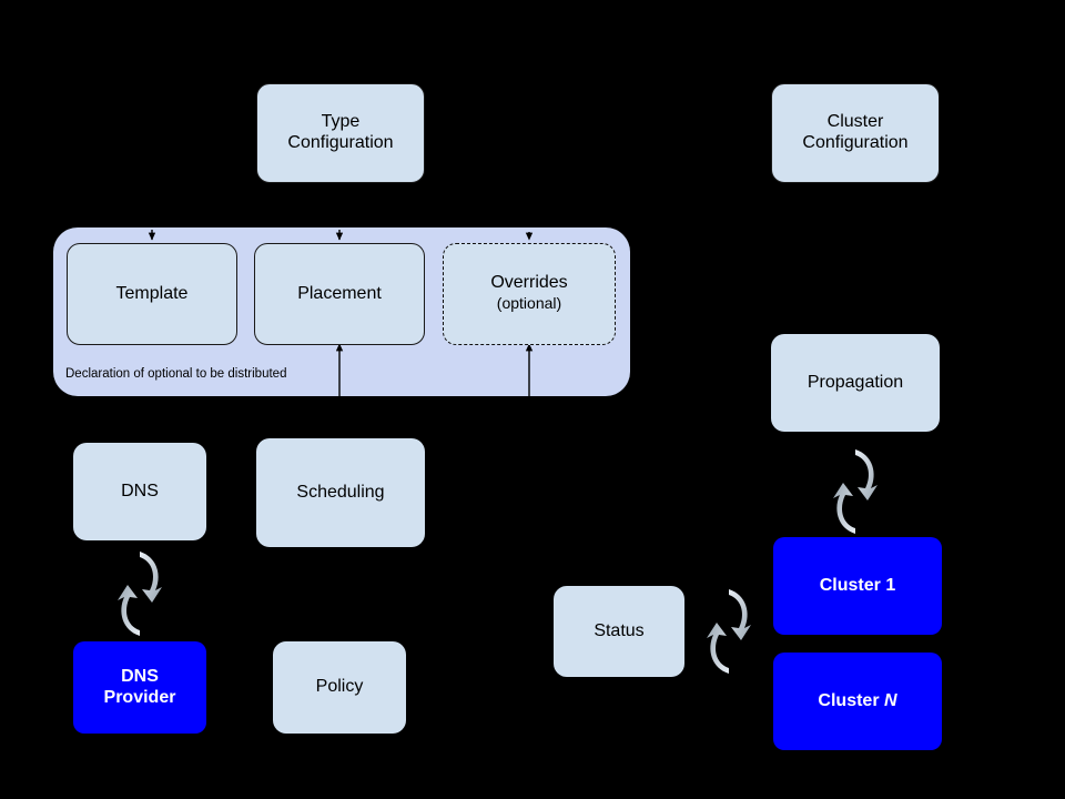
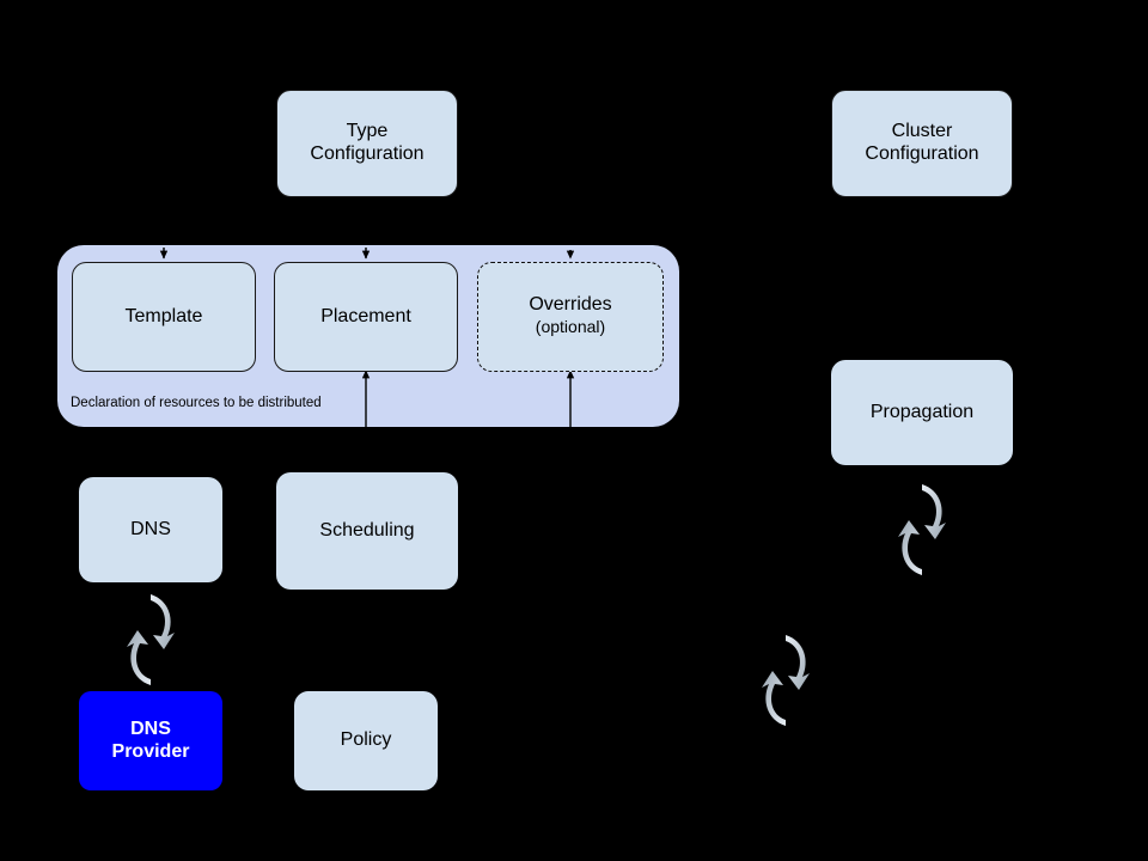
- Declaration of optional to be distributed
+ Declaration of resources to be distributed
  Type
  Configuration
  Cluster
  Configuration
  Template
  Placement
  Overrides
  (optional)
  Propagation
- Cluster 1
- Cluster N
- Status
  DNS
  DNS
  Provider
  Scheduling
  Policy
